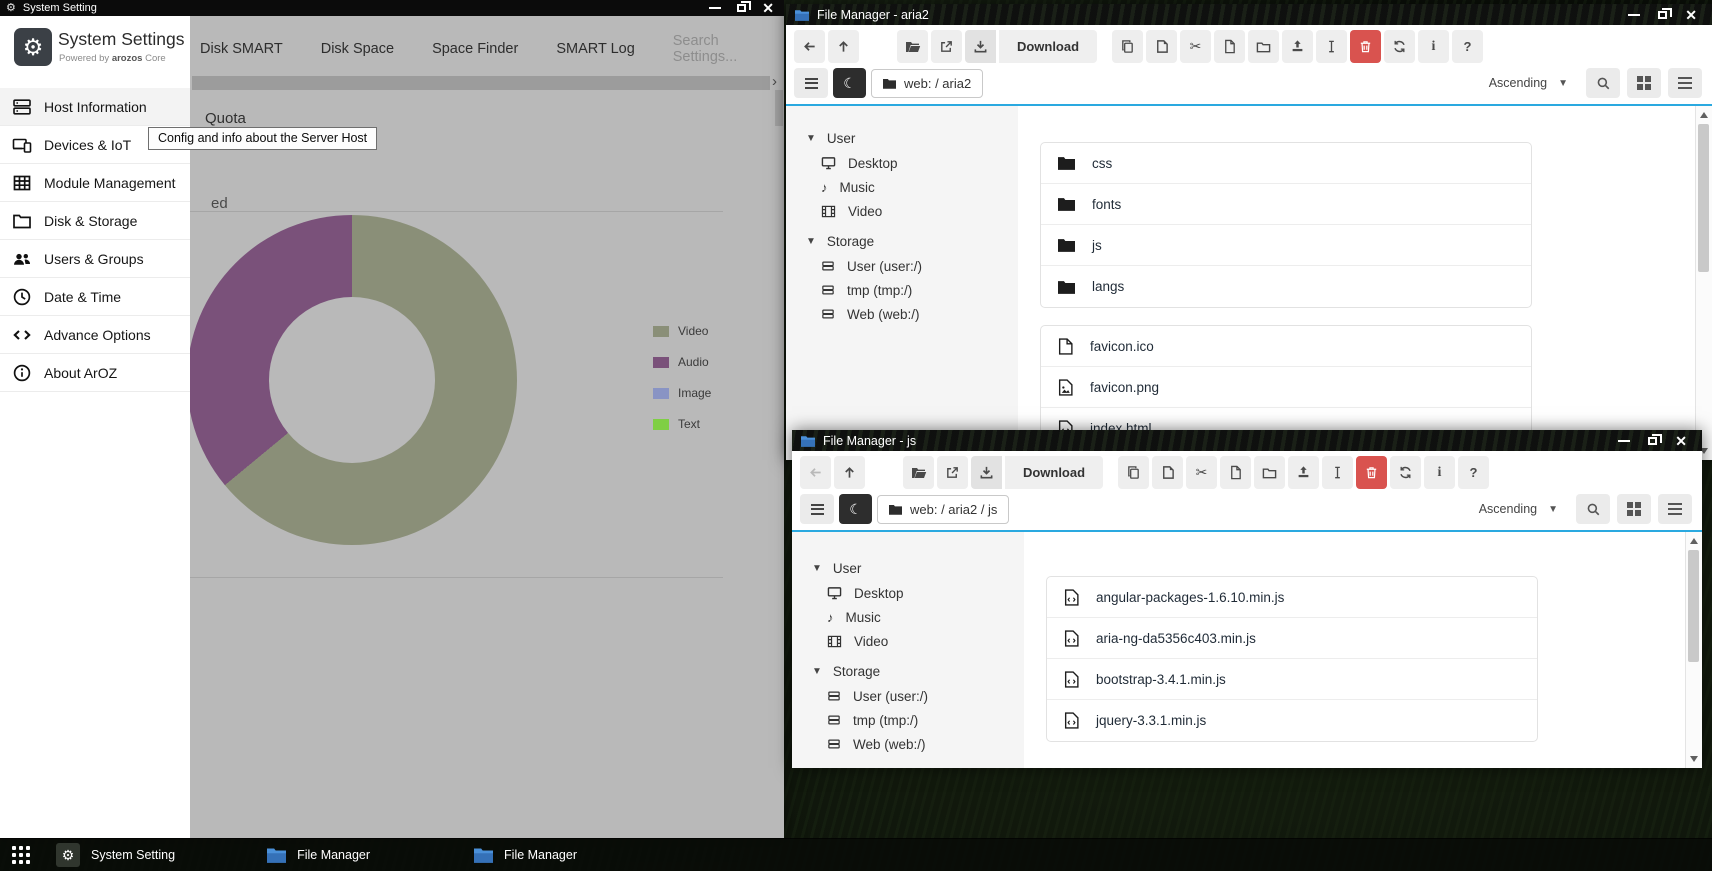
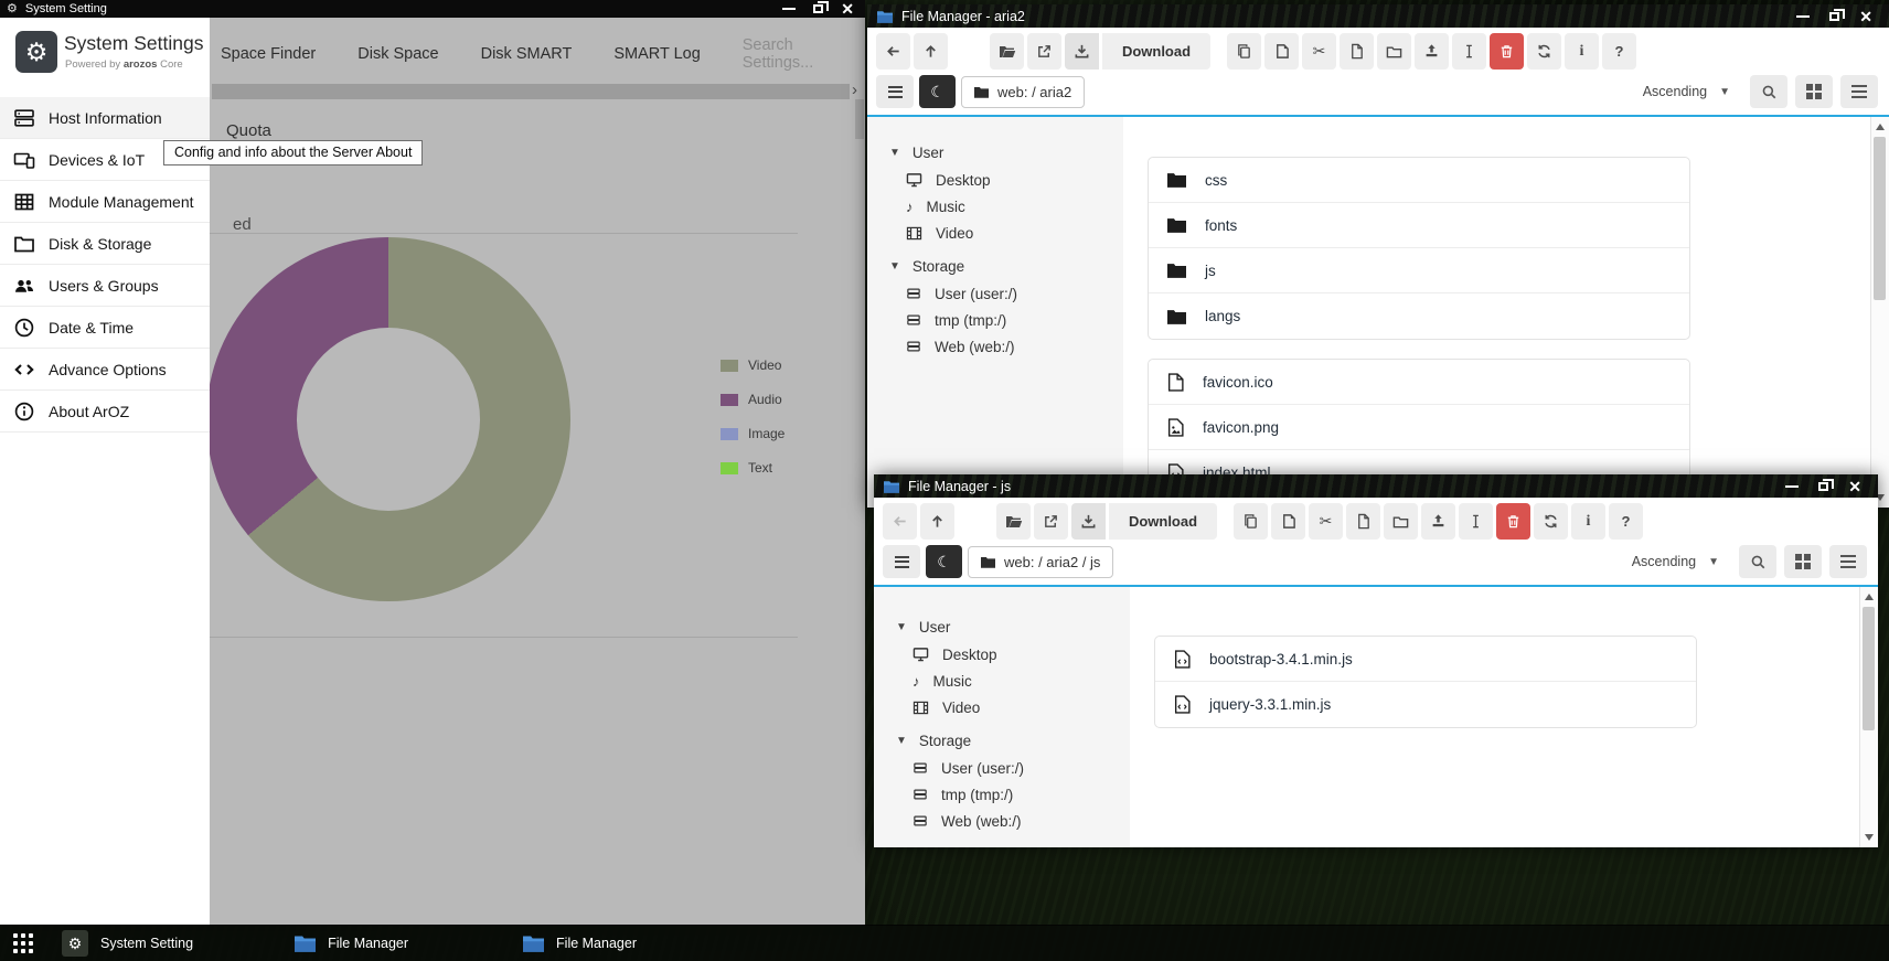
  ⚙
  System Setting
  ✕
- Disk SMART
+ Space Finder
  Disk Space
- Space Finder
+ Disk SMART
  SMART Log
  Search Settings...
  ›
  Quota
  ed
  Video
  Audio
  Image
  Text
  ⚙
  System Settings
  Powered by arozos Core
  Host Information
  Devices & IoT
  Module Management
  Disk & Storage
  Users & Groups
  Date & Time
  Advance Options
  About ArOZ
- Config and info about the Server Host
+ Config and info about the Server About
  File Manager - aria2
  ✕
  Download
  ✂
  i
  ?
  ☾
  web: / aria2
  Ascending
  ▼
  ▼
  User
  Desktop
  ♪
  Music
  Video
  ▼
  Storage
  User (user:/)
  tmp (tmp:/)
  Web (web:/)
  css
  fonts
  js
  langs
  favicon.ico
  favicon.png
  index.html
  File Manager - js
  ✕
  Download
  ✂
  i
  ?
  ☾
  web: / aria2 / js
  Ascending
  ▼
  ▼
  User
  Desktop
  ♪
  Music
  Video
  ▼
  Storage
  User (user:/)
  tmp (tmp:/)
  Web (web:/)
- angular-packages-1.6.10.min.js
- aria-ng-da5356c403.min.js
  bootstrap-3.4.1.min.js
  jquery-3.3.1.min.js
  ⚙
  System Setting
  File Manager
  File Manager
